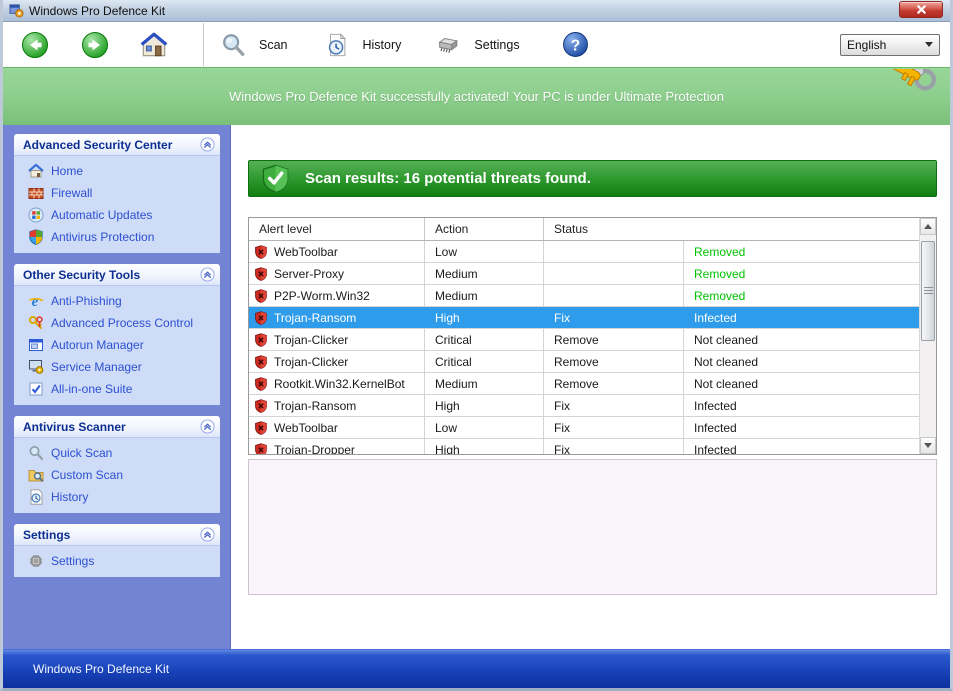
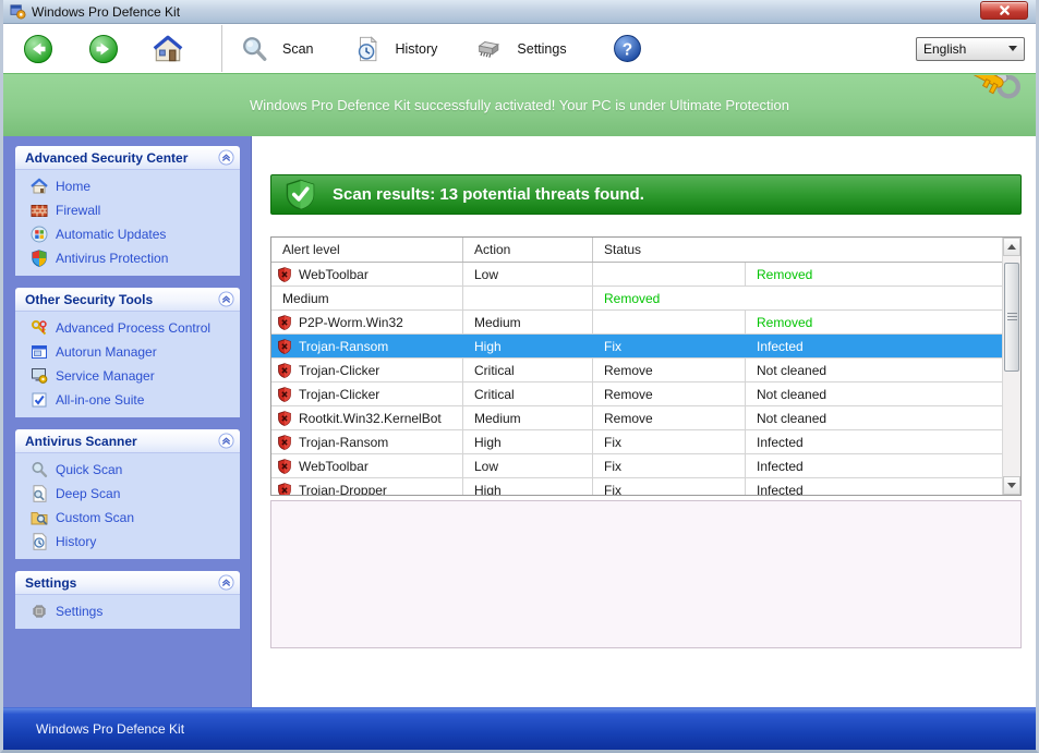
  Windows Pro Defence Kit
  Scan
  History
  Settings
  ?
  English
  Windows Pro Defence Kit successfully activated! Your PC is under Ultimate Protection
  Advanced Security Center
  Home
  Firewall
  Automatic Updates
  Antivirus Protection
  Other Security Tools
- e
- Anti-Phishing
  Advanced Process Control
  Autorun Manager
  Service Manager
  All-in-one Suite
  Antivirus Scanner
  Quick Scan
+ Deep Scan
  Custom Scan
  History
  Settings
  Settings
- Scan results: 16 potential threats found.
+ Scan results: 13 potential threats found.
  Alert level
  Action
  Status
  WebToolbar
  Low
  Removed
- Server-Proxy
  Medium
  Removed
  P2P-Worm.Win32
  Medium
  Removed
  Trojan-Ransom
  High
  Fix
  Infected
  Trojan-Clicker
  Critical
  Remove
  Not cleaned
  Trojan-Clicker
  Critical
  Remove
  Not cleaned
  Rootkit.Win32.KernelBot
  Medium
  Remove
  Not cleaned
  Trojan-Ransom
  High
  Fix
  Infected
  WebToolbar
  Low
  Fix
  Infected
  Trojan-Dropper
  High
  Fix
  Infected
  Windows Pro Defence Kit
